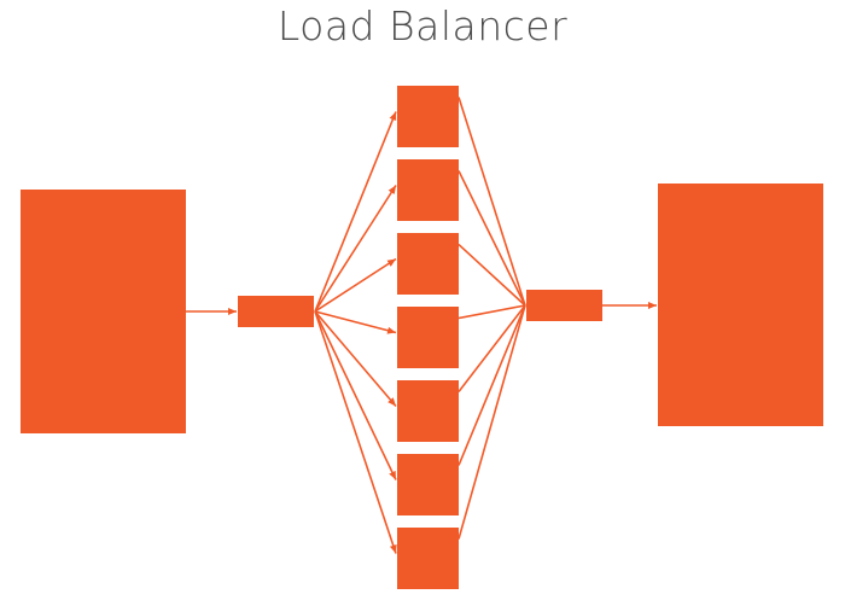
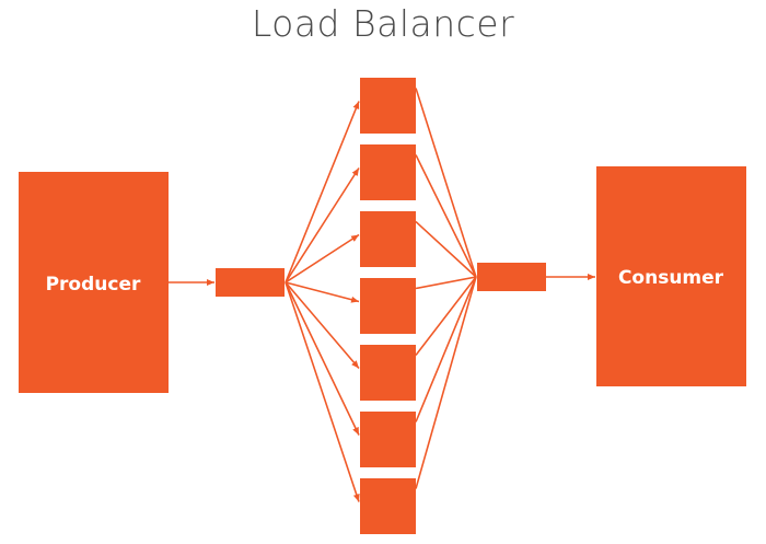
  Load Balancer
+ Producer
+ Consumer
